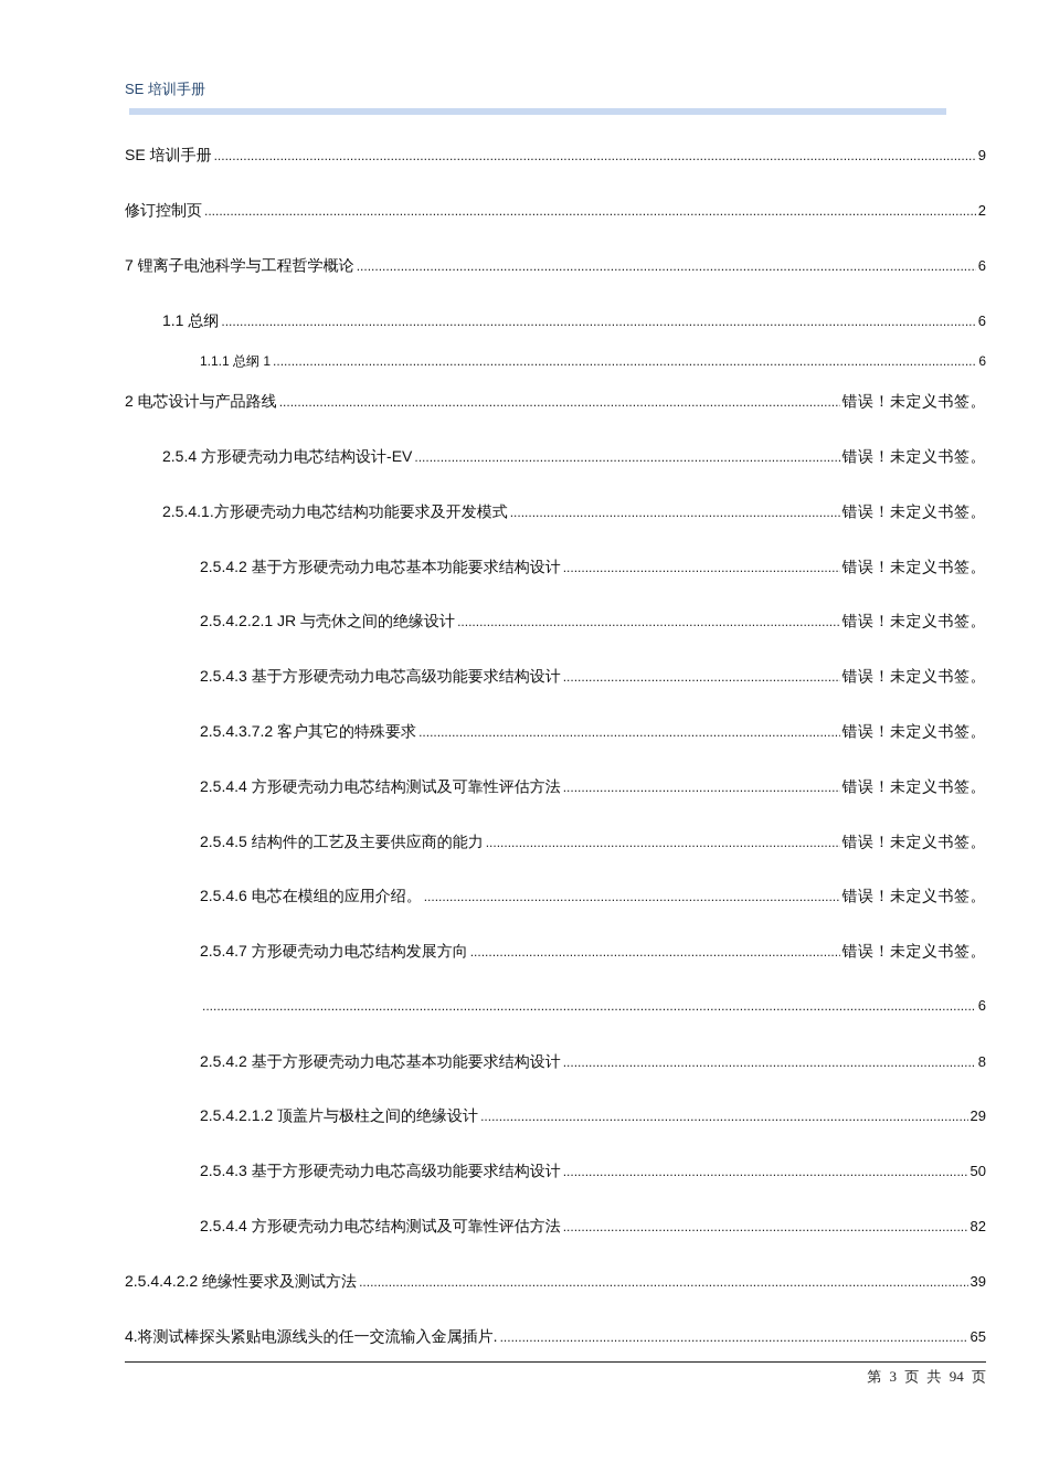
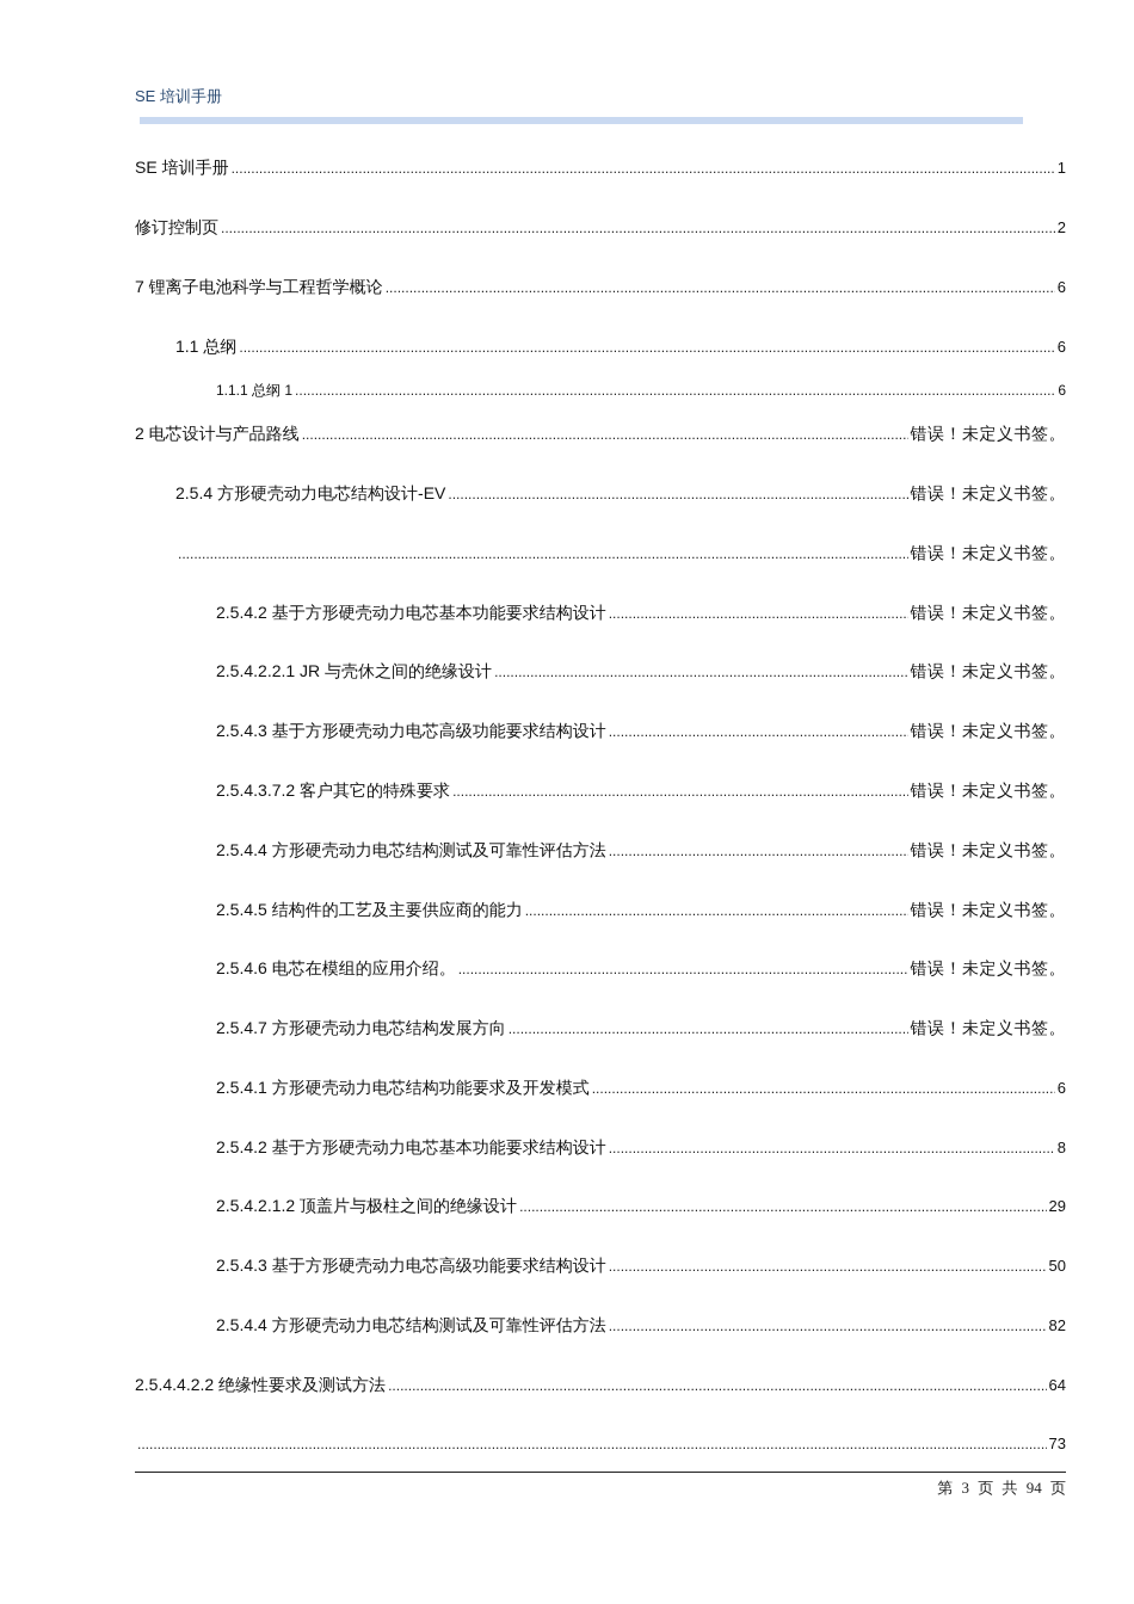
  SE 培训手册
  SE 培训手册
- 9
+ 1
  修订控制页
  2
  7 锂离子电池科学与工程哲学概论
  6
  1.1 总纲
  6
  1.1.1 总纲 1
  6
  2 电芯设计与产品路线
  错误！未定义书签。
  2.5.4 方形硬壳动力电芯结构设计-EV
  错误！未定义书签。
- 2.5.4.1.方形硬壳动力电芯结构功能要求及开发模式
  错误！未定义书签。
  2.5.4.2 基于方形硬壳动力电芯基本功能要求结构设计
  错误！未定义书签。
  2.5.4.2.2.1 JR 与壳休之间的绝缘设计
  错误！未定义书签。
  2.5.4.3 基于方形硬壳动力电芯高级功能要求结构设计
  错误！未定义书签。
  2.5.4.3.7.2 客户其它的特殊要求
  错误！未定义书签。
  2.5.4.4 方形硬壳动力电芯结构测试及可靠性评估方法
  错误！未定义书签。
  2.5.4.5 结构件的工艺及主要供应商的能力
  错误！未定义书签。
  2.5.4.6 电芯在模组的应用介绍。
  错误！未定义书签。
  2.5.4.7 方形硬壳动力电芯结构发展方向
  错误！未定义书签。
+ 2.5.4.1 方形硬壳动力电芯结构功能要求及开发模式
  6
  2.5.4.2 基于方形硬壳动力电芯基本功能要求结构设计
  8
  2.5.4.2.1.2 顶盖片与极柱之间的绝缘设计
  29
  2.5.4.3 基于方形硬壳动力电芯高级功能要求结构设计
  50
  2.5.4.4 方形硬壳动力电芯结构测试及可靠性评估方法
  82
  2.5.4.4.2.2 绝缘性要求及测试方法
- 39
+ 64
- 4.将测试棒探头紧贴电源线头的任一交流输入金属插片.
- 65
+ 73
  第 3 页 共 94 页
